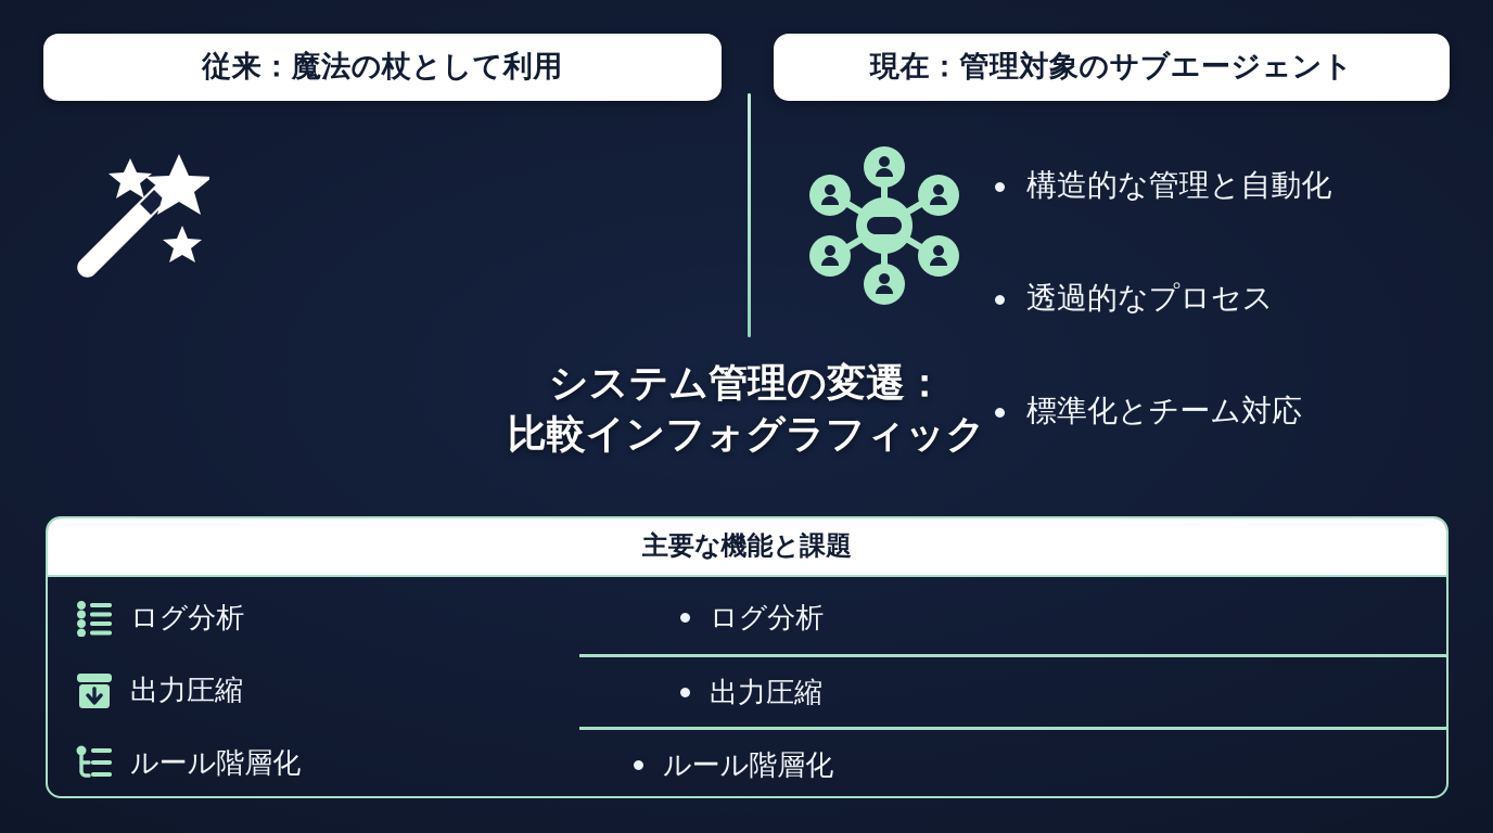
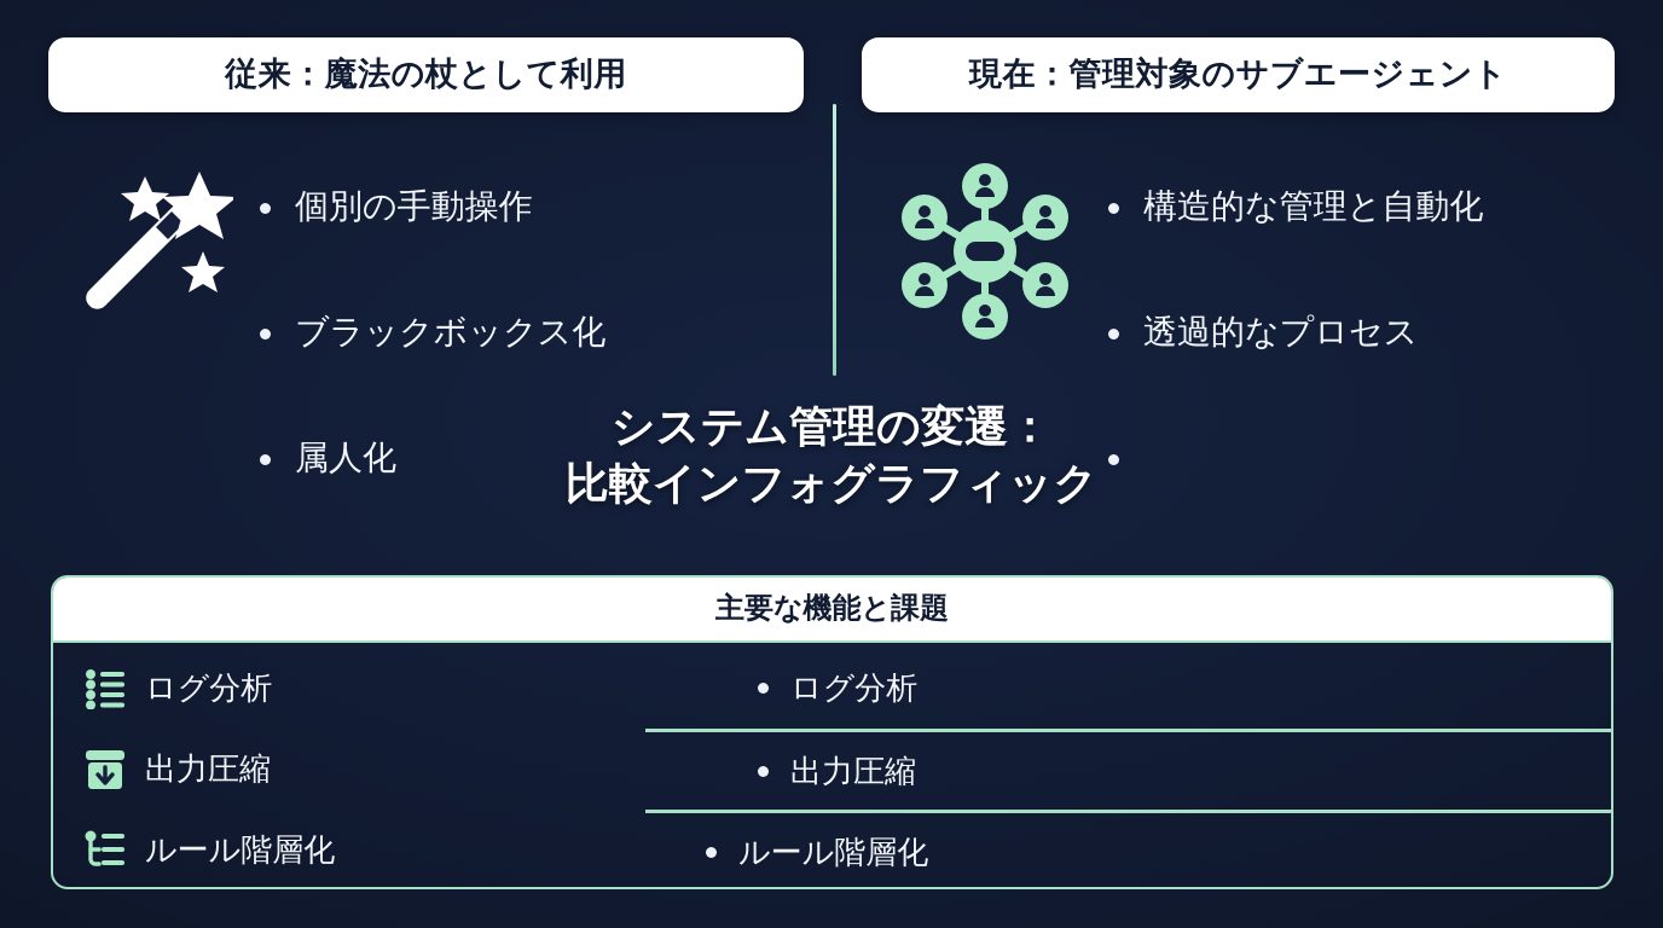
  従来：魔法の杖として利用
  現在：管理対象のサブエージェント
+ 個別の手動操作
+ ブラックボックス化
+ 属人化
  構造的な管理と自動化
  透過的なプロセス
- 標準化とチーム対応
  システム管理の変遷：
  比較インフォグラフィック
  主要な機能と課題
  ログ分析
  出力圧縮
  ルール階層化
  ログ分析
  出力圧縮
  ルール階層化
